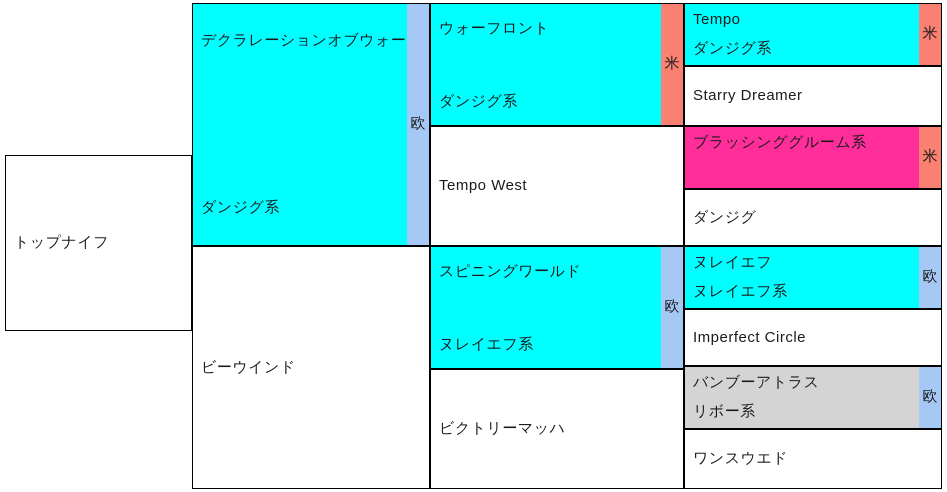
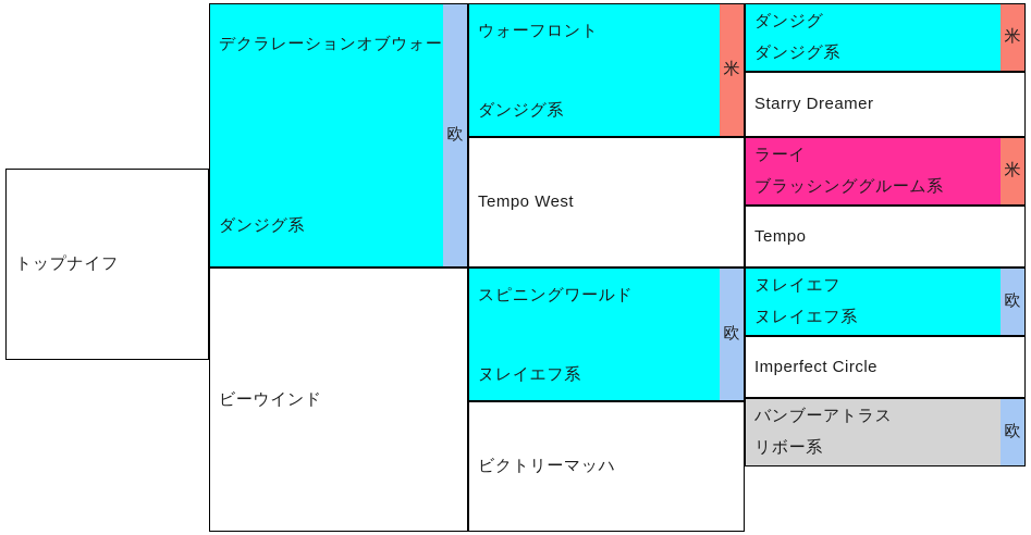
  トップナイフ
  デクラレーションオブウォー
  ダンジグ系
  欧
  ビーウインド
  ウォーフロント
  ダンジグ系
  米
  Tempo West
  スピニングワールド
  ヌレイエフ系
  欧
  ビクトリーマッハ
- Tempo
+ ダンジグ
  ダンジグ系
  米
  Starry Dreamer
+ ラーイ
  ブラッシンググルーム系
  米
- ダンジグ
+ Tempo
  ヌレイエフ
  ヌレイエフ系
  欧
  Imperfect Circle
  バンブーアトラス
  リボー系
  欧
- ワンスウエド
